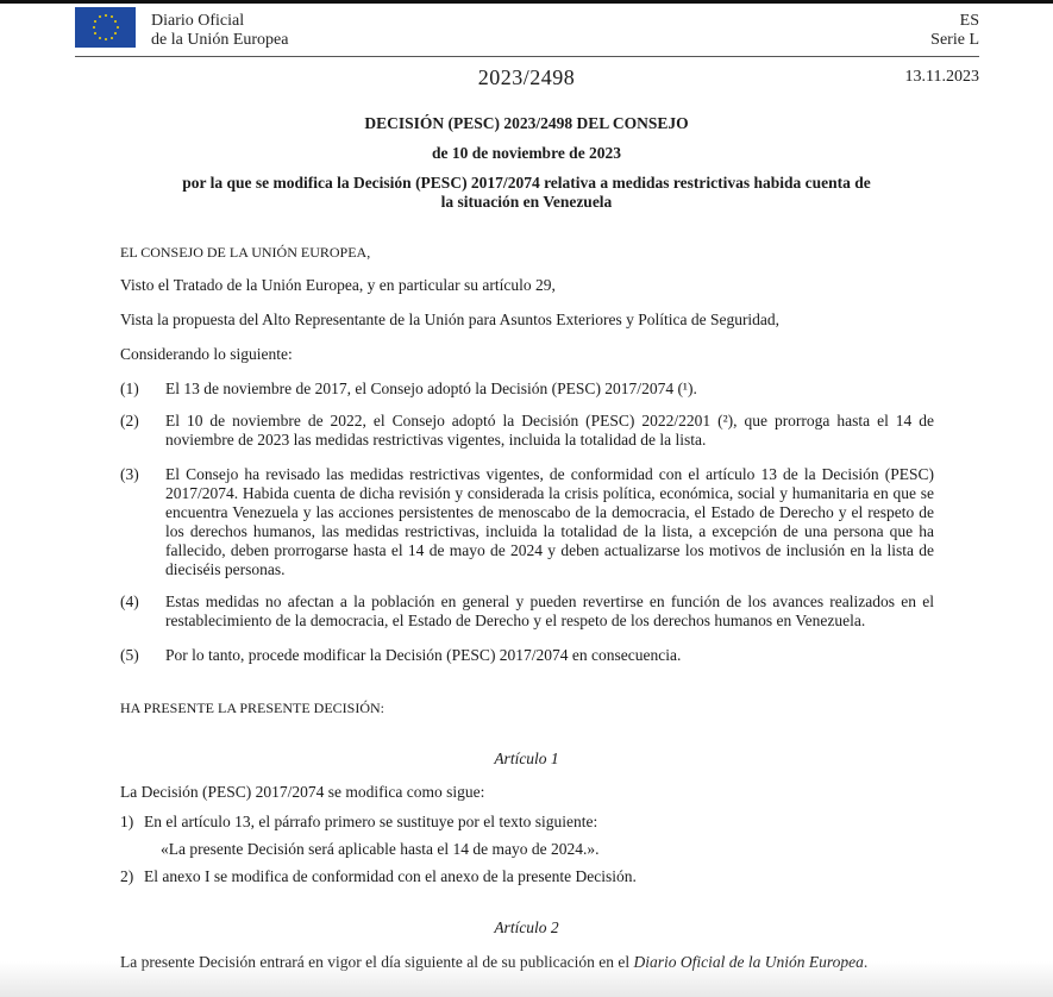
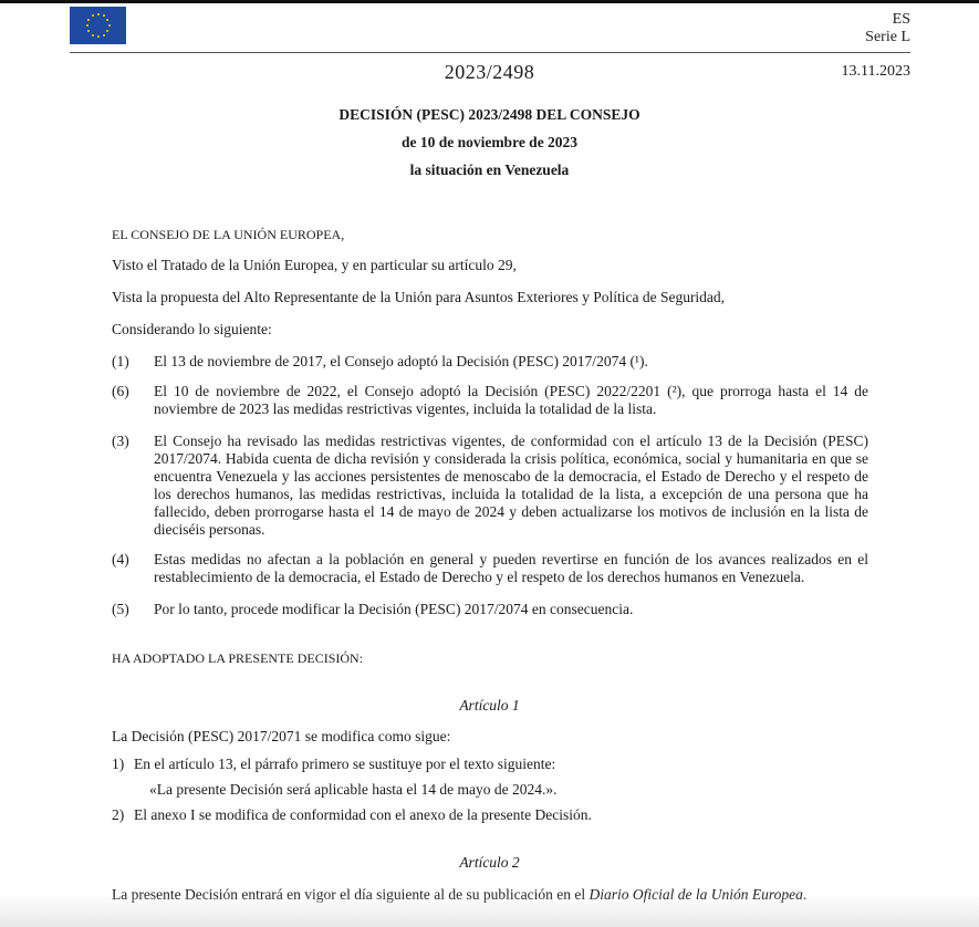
- Diario Oficial
- de la Unión Europea
  ES
  Serie L
  2023/2498
  13.11.2023
  DECISIÓN (PESC) 2023/2498 DEL CONSEJO
  de 10 de noviembre de 2023
- por la que se modifica la Decisión (PESC) 2017/2074 relativa a medidas restrictivas habida cuenta de
  la situación en Venezuela
  EL CONSEJO DE LA UNIÓN EUROPEA,
  Visto el Tratado de la Unión Europea, y en particular su artículo 29,
  Vista la propuesta del Alto Representante de la Unión para Asuntos Exteriores y Política de Seguridad,
  Considerando lo siguiente:
  (1)
  El 13 de noviembre de 2017, el Consejo adoptó la Decisión (PESC) 2017/2074 (¹).
- (2)
+ (6)
  El 10 de noviembre de 2022, el Consejo adoptó la Decisión (PESC) 2022/2201 (²), que prorroga hasta el 14 de noviembre de 2023 las medidas restrictivas vigentes, incluida la totalidad de la lista.
  (3)
  El Consejo ha revisado las medidas restrictivas vigentes, de conformidad con el artículo 13 de la Decisión (PESC) 2017/2074. Habida cuenta de dicha revisión y considerada la crisis política, económica, social y humanitaria en que se encuentra Venezuela y las acciones persistentes de menoscabo de la democracia, el Estado de Derecho y el respeto de los derechos humanos, las medidas restrictivas, incluida la totalidad de la lista, a excepción de una persona que ha fallecido, deben prorrogarse hasta el 14 de mayo de 2024 y deben actualizarse los motivos de inclusión en la lista de dieciséis personas.
  (4)
  Estas medidas no afectan a la población en general y pueden revertirse en función de los avances realizados en el restablecimiento de la democracia, el Estado de Derecho y el respeto de los derechos humanos en Venezuela.
  (5)
  Por lo tanto, procede modificar la Decisión (PESC) 2017/2074 en consecuencia.
- HA PRESENTE LA PRESENTE DECISIÓN:
+ HA ADOPTADO LA PRESENTE DECISIÓN:
  Artículo 1
- La Decisión (PESC) 2017/2074 se modifica como sigue:
+ La Decisión (PESC) 2017/2071 se modifica como sigue:
  1)
  En el artículo 13, el párrafo primero se sustituye por el texto siguiente:
  «La presente Decisión será aplicable hasta el 14 de mayo de 2024.».
  2)
  El anexo I se modifica de conformidad con el anexo de la presente Decisión.
  Artículo 2
